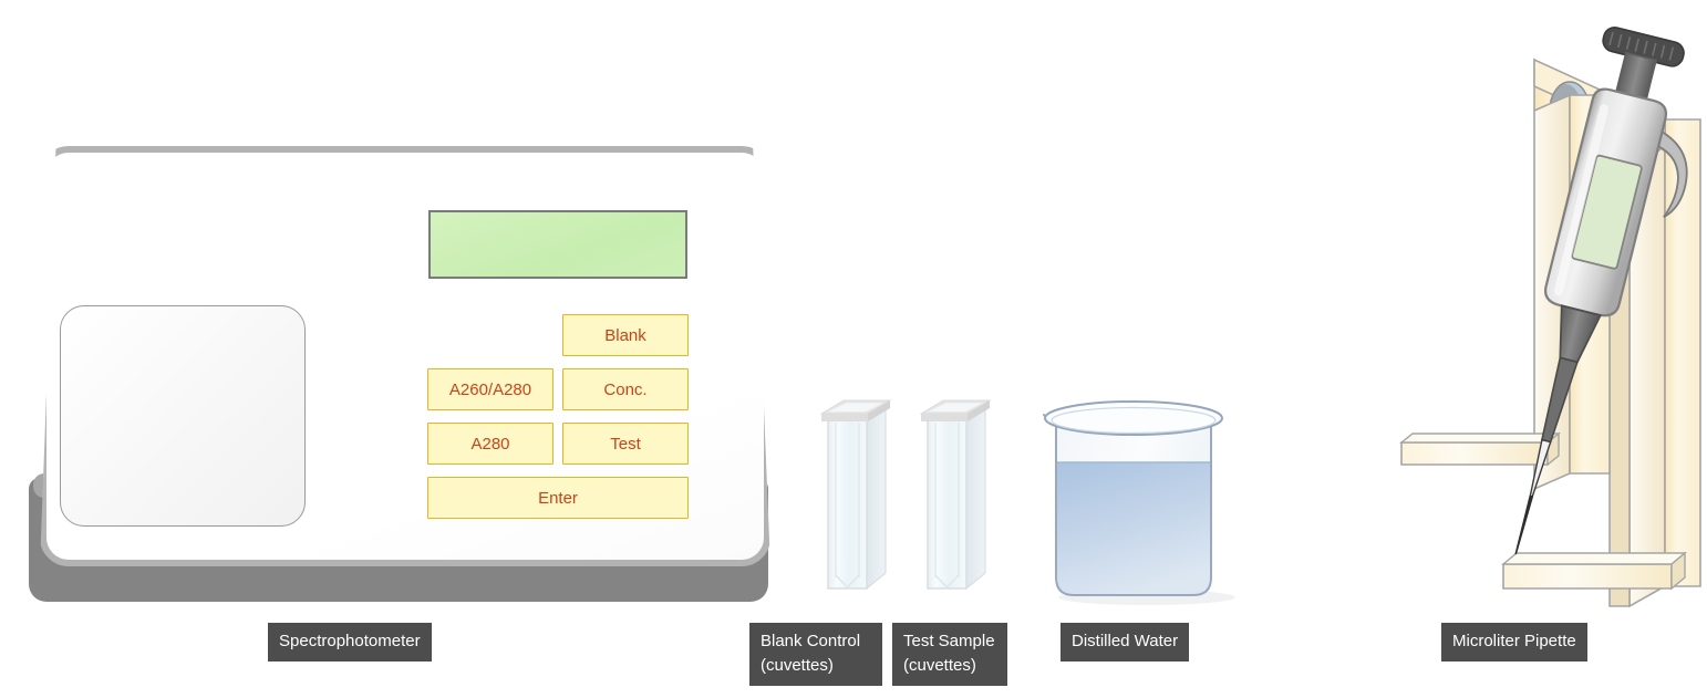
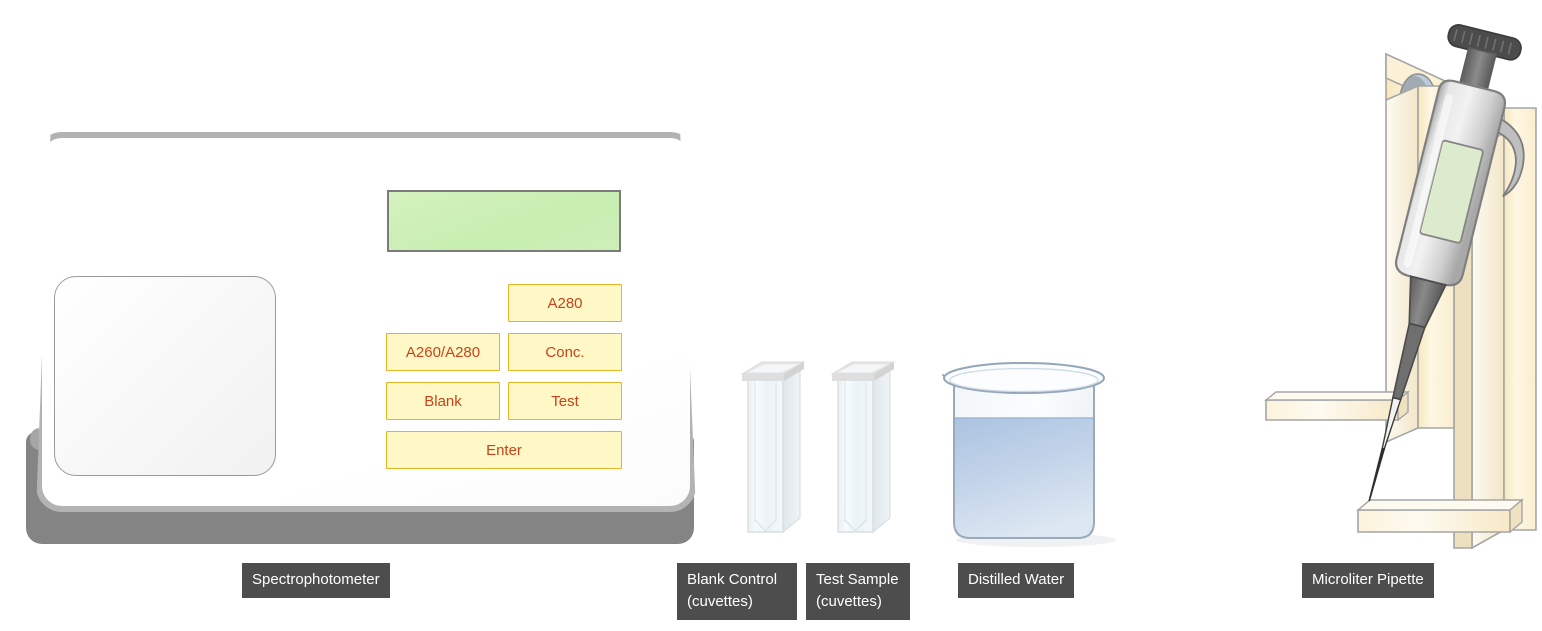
- Blank
+ A280
  A260/A280
  Conc.
- A280
+ Blank
  Test
  Enter
  Spectrophotometer
  Blank Control
  (cuvettes)
  Test Sample
  (cuvettes)
  Distilled Water
  Microliter Pipette
